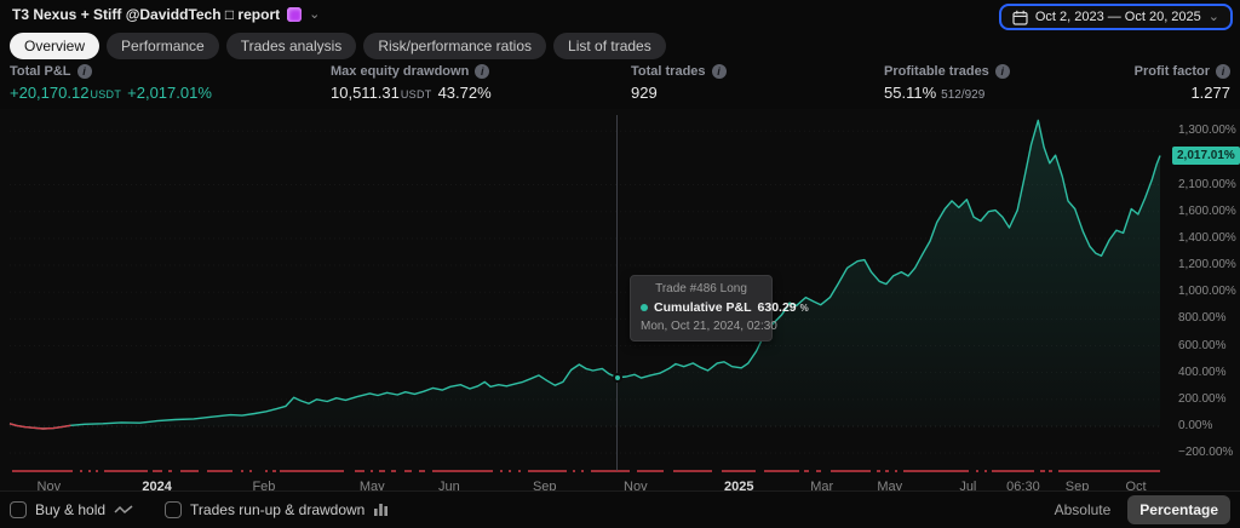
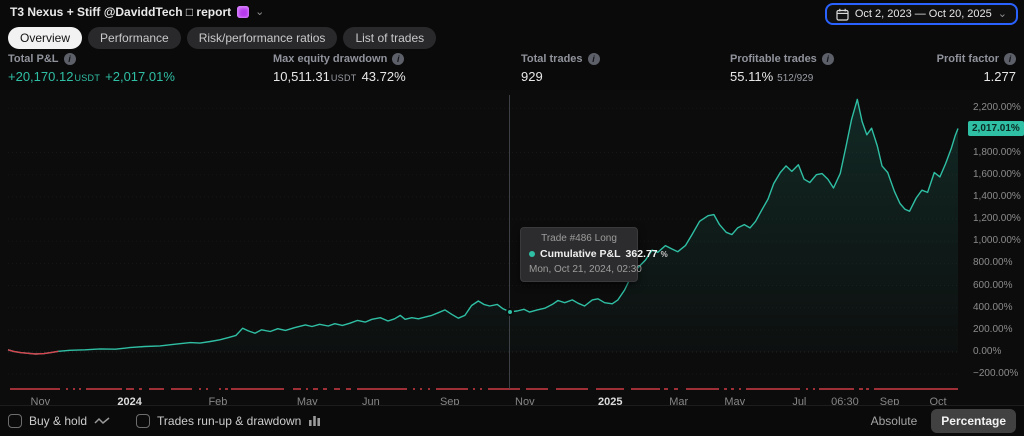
  T3 Nexus + Stiff @DaviddTech □ report
  ⌄
  Oct 2, 2023 — Oct 20, 2025
  ⌄
  Overview
  Performance
- Trades analysis
  Risk/performance ratios
  List of trades
  Total P&L
  i
  +20,170.12USDT +2,017.01%
  Max equity drawdown
  i
  10,511.31USDT 43.72%
  Total trades
  i
  929
  Profitable trades
  i
  55.11% 512/929
  Profit factor
  i
  1.277
- 1,300.00%
+ 2,200.00%
- 2,100.00%
+ 1,800.00%
  1,600.00%
  1,400.00%
  1,200.00%
  1,000.00%
  800.00%
  600.00%
  400.00%
  200.00%
  0.00%
  −200.00%
  Nov
  2024
  Feb
  May
  Jun
  Sep
  Nov
  2025
  Mar
  May
  Jul
  06:30
  Sep
  Oct
  2,017.01%
  Trade #486 Long
  Cumulative P&L
- 630.29 %
+ 362.77 %
  Mon, Oct 21, 2024, 02:30
  Buy & hold
  Trades run-up & drawdown
  Absolute
  Percentage
